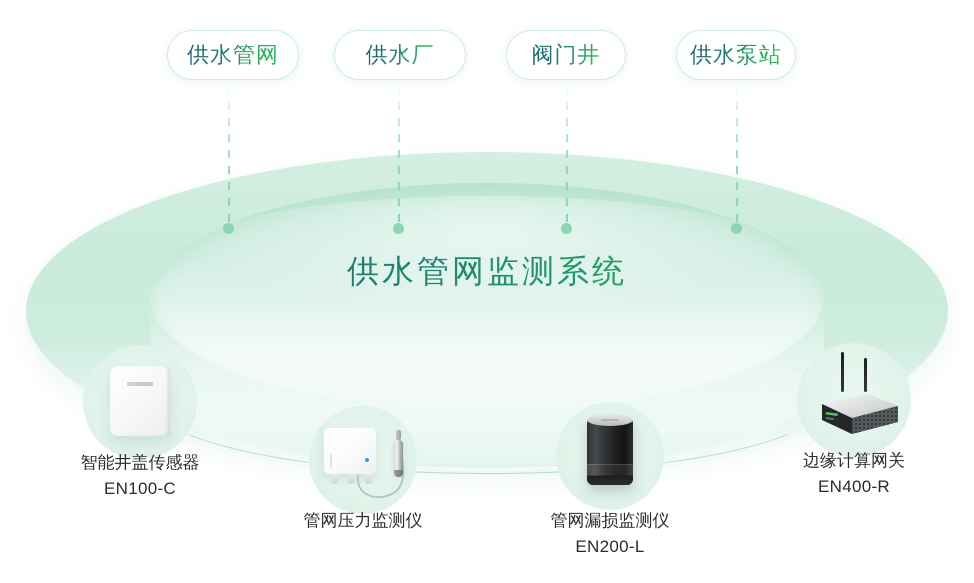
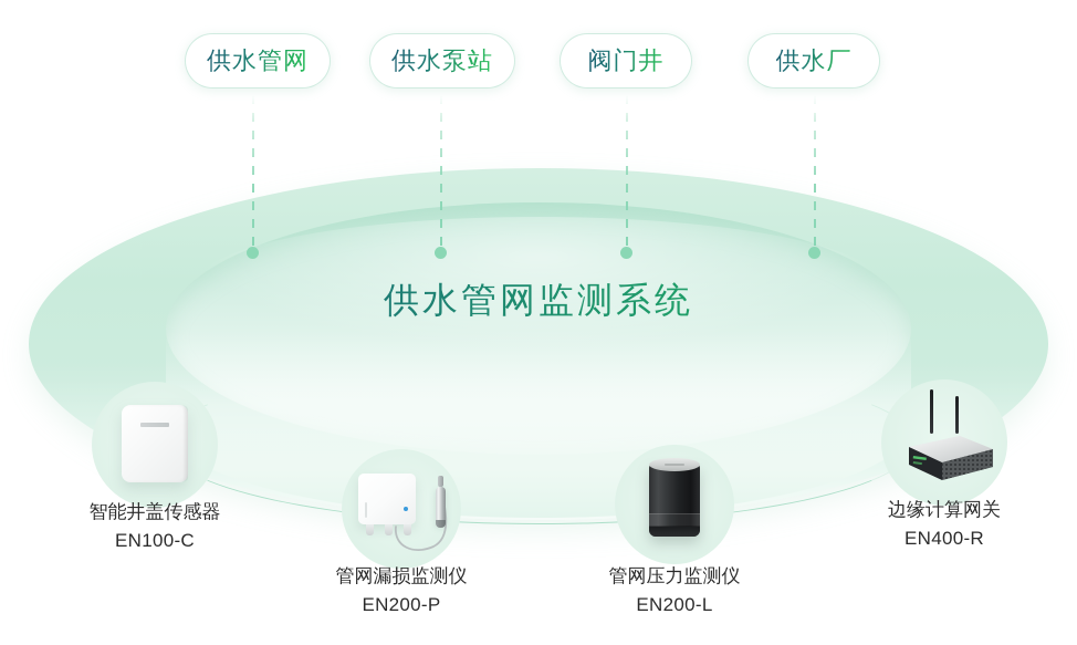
  供水管网监测系统
  供水管网
- 供水厂
+ 供水泵站
  阀门井
- 供水泵站
+ 供水厂
  智能井盖传感器
  EN100-C
- 管网压力监测仪
+ 管网漏损监测仪
+ EN200-P
- 管网漏损监测仪
+ 管网压力监测仪
  EN200-L
  边缘计算网关
  EN400-R
